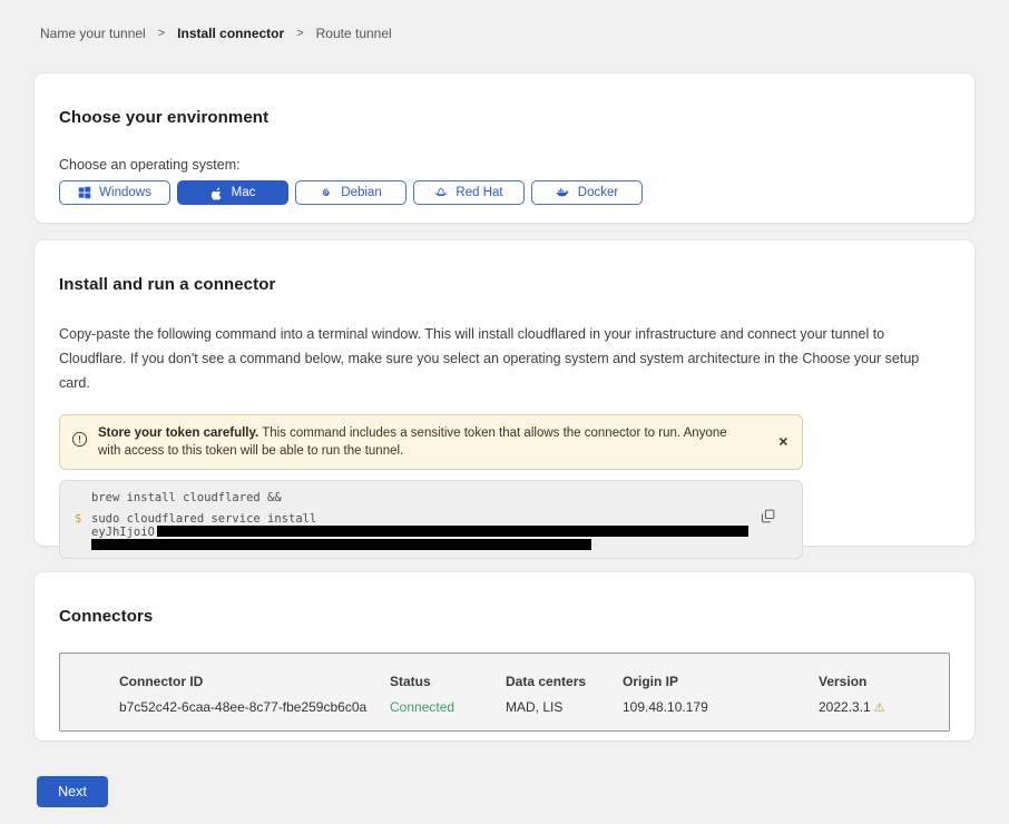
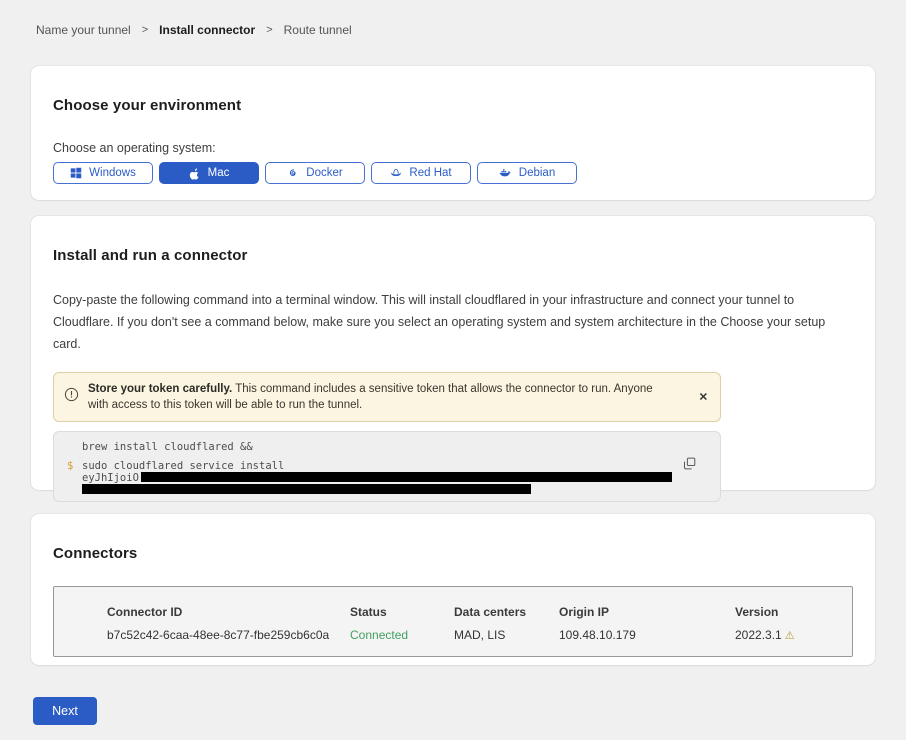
  Name your tunnel
  >
  Install connector
  >
  Route tunnel
  Choose your environment
  Choose an operating system:
  Windows
  Mac
- Debian
+ Docker
  Red Hat
- Docker
+ Debian
  Install and run a connector
  Copy-paste the following command into a terminal window. This will install cloudflared in your infrastructure and connect your tunnel to Cloudflare. If you don't see a command below, make sure you select an operating system and system architecture in the Choose your setup card.
  Store your token carefully. This command includes a sensitive token that allows the connector to run. Anyone with access to this token will be able to run the tunnel.
  ✕
  brew install cloudflared &&
  $
  sudo cloudflared service install
  eyJhIjoiO
  Connectors
  Connector ID
  Status
  Data centers
  Origin IP
  Version
  b7c52c42-6caa-48ee-8c77-fbe259cb6c0a
  Connected
  MAD, LIS
  109.48.10.179
  2022.3.1 ⚠
  Next
